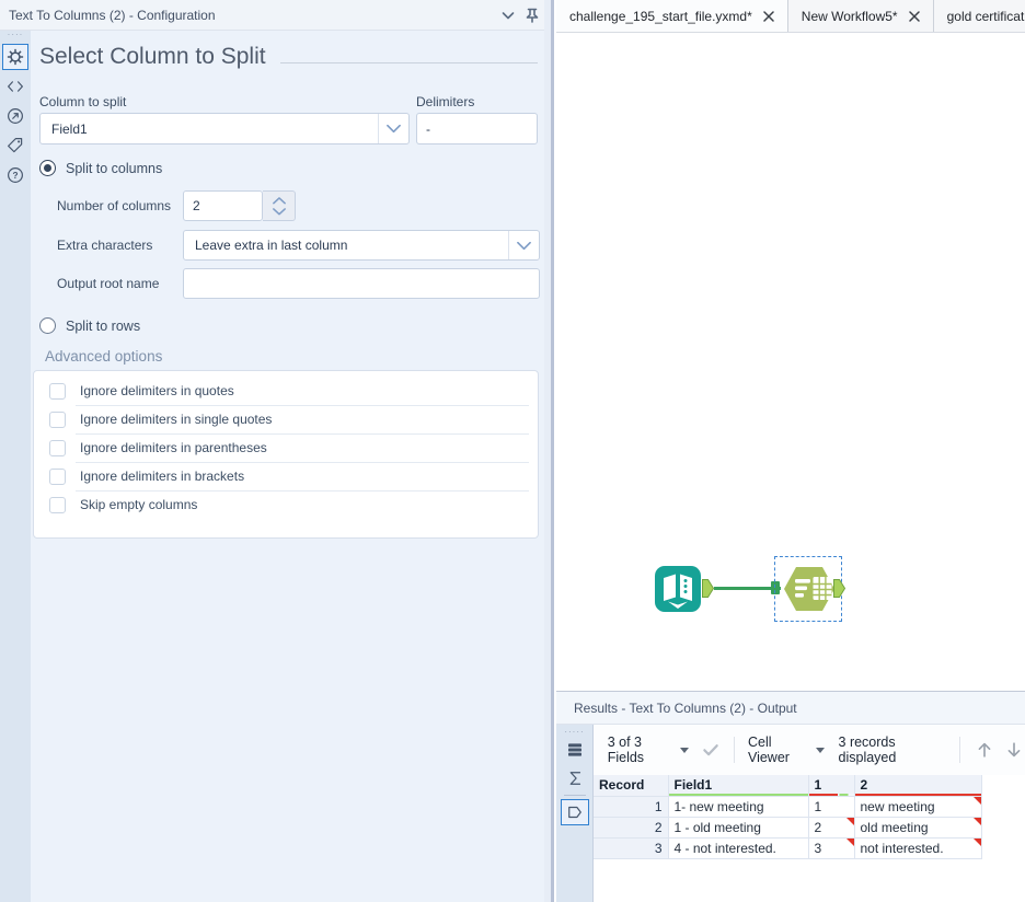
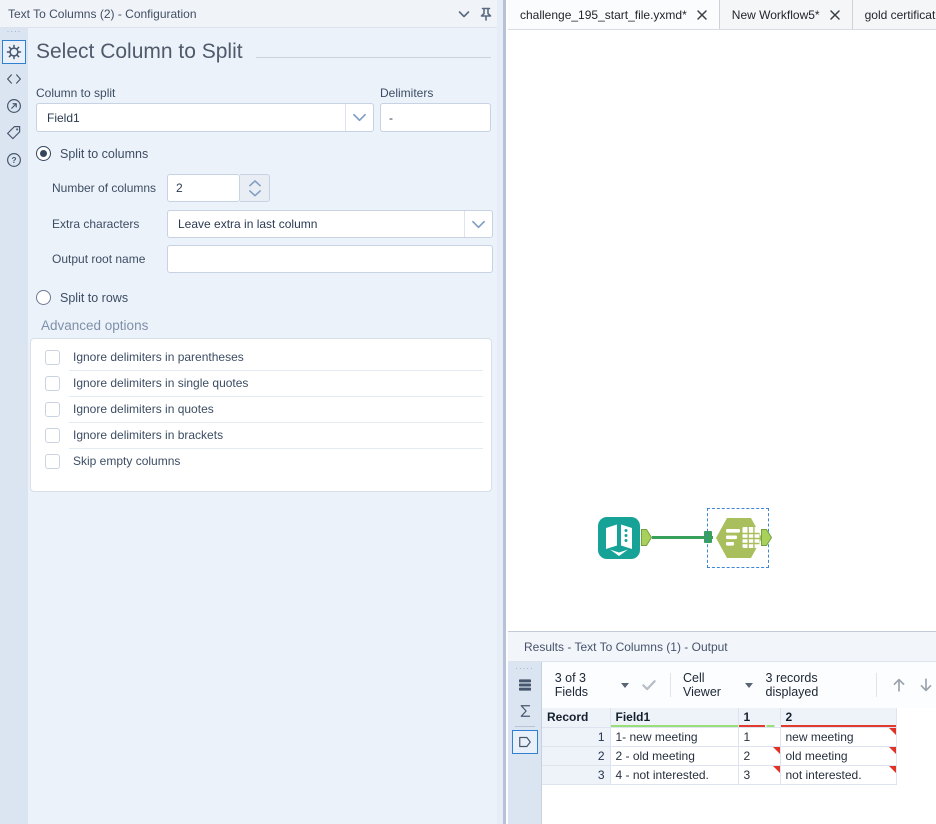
  Text To Columns (2) - Configuration
  ····
  ?
  Select Column to Split
  Column to split
  Field1
  Delimiters
  -
  Split to columns
  Number of columns
  2
  Extra characters
  Leave extra in last column
  Output root name
  Split to rows
  Advanced options
- Ignore delimiters in quotes
+ Ignore delimiters in parentheses
  Ignore delimiters in single quotes
- Ignore delimiters in parentheses
+ Ignore delimiters in quotes
  Ignore delimiters in brackets
  Skip empty columns
  challenge_195_start_file.yxmd*
  New Workflow5*
  gold certificat
- Results - Text To Columns (2) - Output
+ Results - Text To Columns (1) - Output
  ·····
  3 of 3 Fields
  Cell Viewer
  3 records displayed
  Record	Field1	1	2
  1	1- new meeting	1	new meeting
- 2	1 - old meeting	2	old meeting
+ 2	2 - old meeting	2	old meeting
  3	4 - not interested.	3	not interested.
